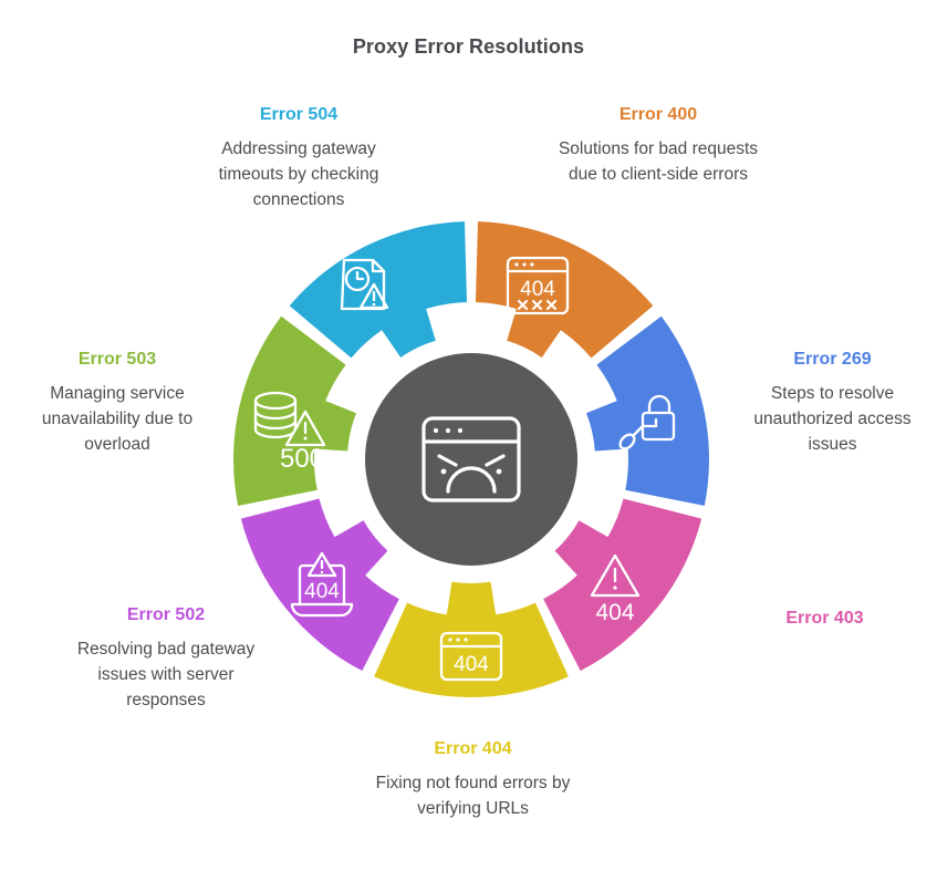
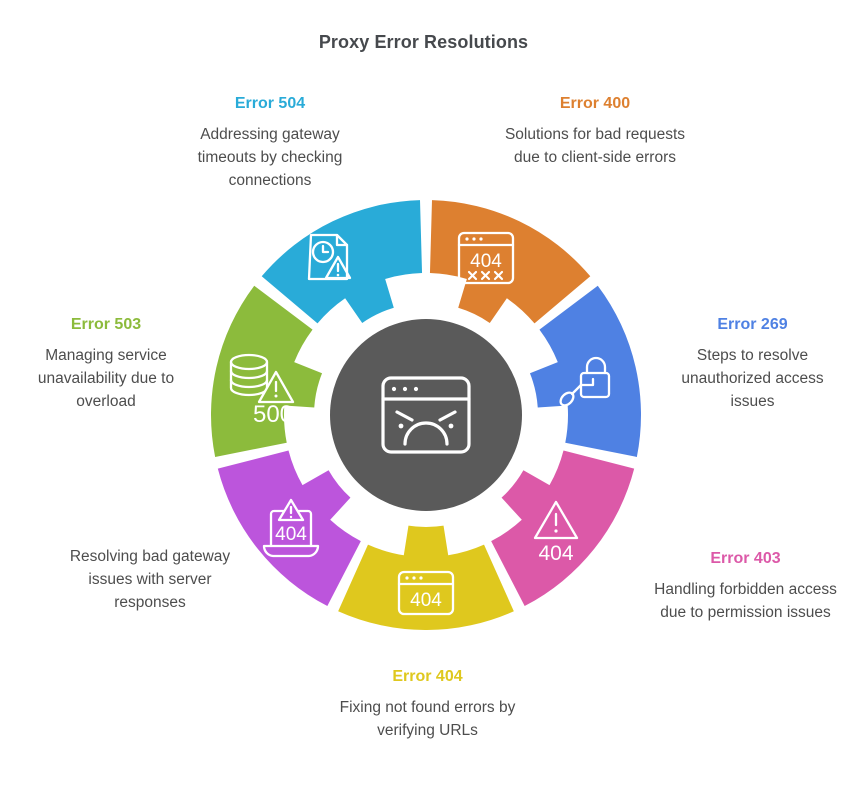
  Proxy Error Resolutions
  404
  404
  404
  404
  500
  Error 504
  Addressing gateway timeouts by checking connections
  Error 400
  Solutions for bad requests due to client-side errors
  Error 269
  Steps to resolve unauthorized access issues
  Error 403
+ Handling forbidden access due to permission issues
  Error 404
  Fixing not found errors by verifying URLs
- Error 502
  Resolving bad gateway issues with server responses
  Error 503
  Managing service unavailability due to overload
